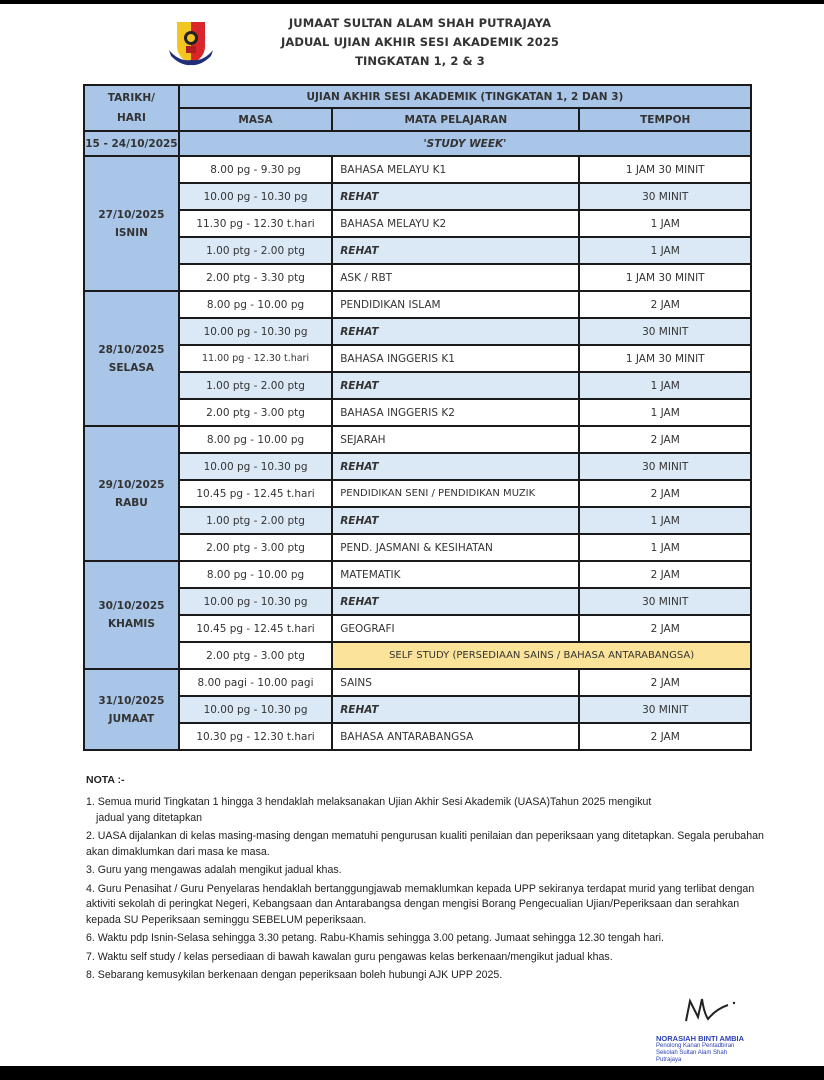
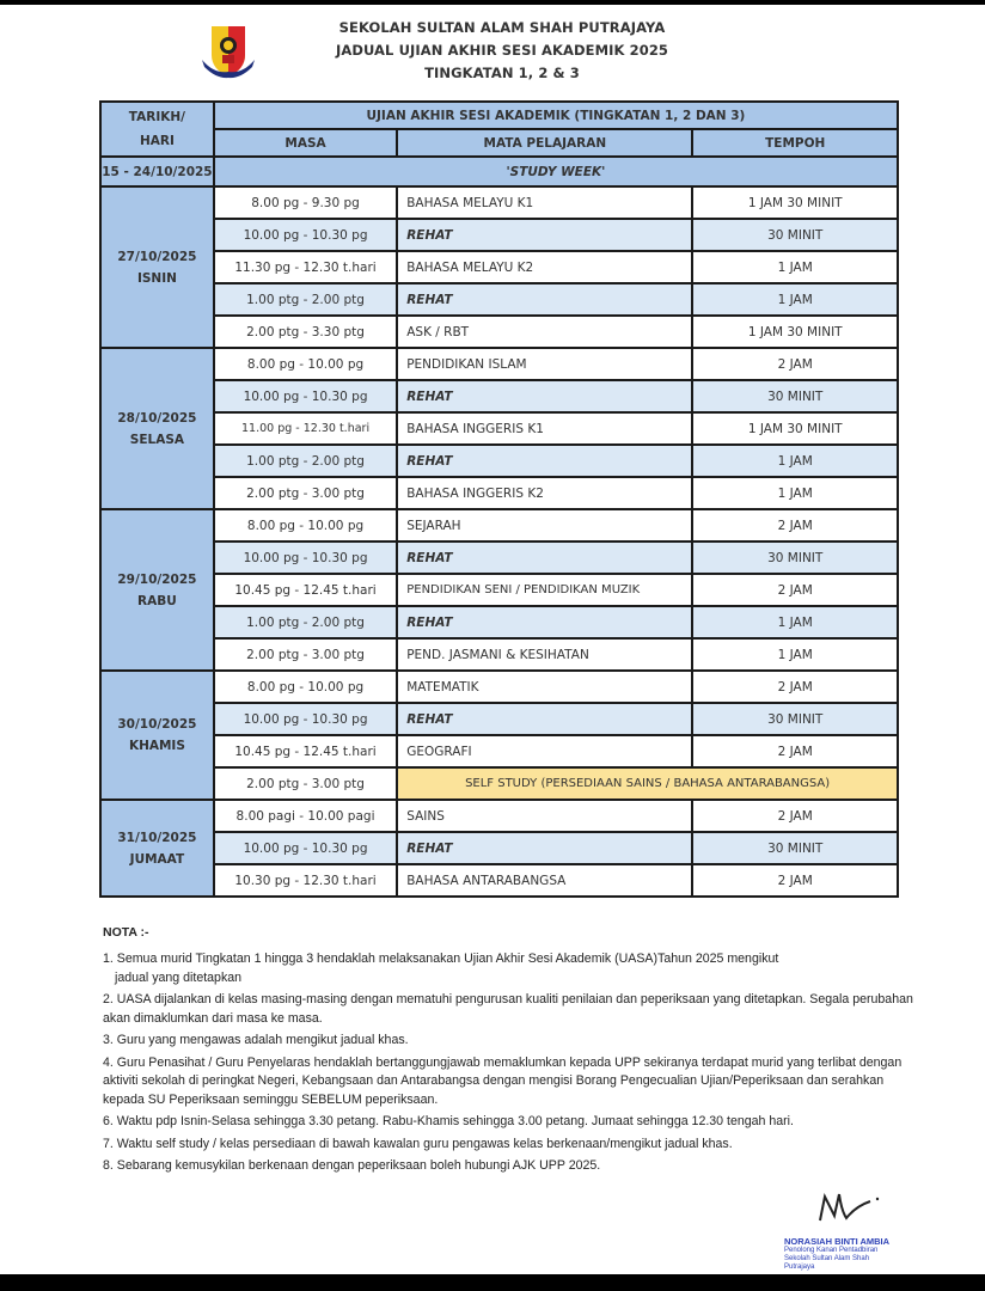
- JUMAAT SULTAN ALAM SHAH PUTRAJAYA
+ SEKOLAH SULTAN ALAM SHAH PUTRAJAYA
  JADUAL UJIAN AKHIR SESI AKADEMIK 2025
  TINGKATAN 1, 2 & 3
  TARIKH/ HARI	UJIAN AKHIR SESI AKADEMIK (TINGKATAN 1, 2 DAN 3)
  MASA	MATA PELAJARAN	TEMPOH
  15 - 24/10/2025	'STUDY WEEK'
  27/10/2025ISNIN	8.00 pg - 9.30 pg	BAHASA MELAYU K1	1 JAM 30 MINIT
  10.00 pg - 10.30 pg	REHAT	30 MINIT
  11.30 pg - 12.30 t.hari	BAHASA MELAYU K2	1 JAM
  1.00 ptg - 2.00 ptg	REHAT	1 JAM
  2.00 ptg - 3.30 ptg	ASK / RBT	1 JAM 30 MINIT
  28/10/2025SELASA	8.00 pg - 10.00 pg	PENDIDIKAN ISLAM	2 JAM
  10.00 pg - 10.30 pg	REHAT	30 MINIT
  11.00 pg - 12.30 t.hari	BAHASA INGGERIS K1	1 JAM 30 MINIT
  1.00 ptg - 2.00 ptg	REHAT	1 JAM
  2.00 ptg - 3.00 ptg	BAHASA INGGERIS K2	1 JAM
  29/10/2025RABU	8.00 pg - 10.00 pg	SEJARAH	2 JAM
  10.00 pg - 10.30 pg	REHAT	30 MINIT
  10.45 pg - 12.45 t.hari	PENDIDIKAN SENI / PENDIDIKAN MUZIK	2 JAM
  1.00 ptg - 2.00 ptg	REHAT	1 JAM
  2.00 ptg - 3.00 ptg	PEND. JASMANI & KESIHATAN	1 JAM
  30/10/2025KHAMIS	8.00 pg - 10.00 pg	MATEMATIK	2 JAM
  10.00 pg - 10.30 pg	REHAT	30 MINIT
  10.45 pg - 12.45 t.hari	GEOGRAFI	2 JAM
  2.00 ptg - 3.00 ptg	SELF STUDY (PERSEDIAAN SAINS / BAHASA ANTARABANGSA)
  31/10/2025JUMAAT	8.00 pagi - 10.00 pagi	SAINS	2 JAM
  10.00 pg - 10.30 pg	REHAT	30 MINIT
  10.30 pg - 12.30 t.hari	BAHASA ANTARABANGSA	2 JAM
  NOTA :-
  1. Semua murid Tingkatan 1 hingga 3 hendaklah melaksanakan Ujian Akhir Sesi Akademik (UASA)Tahun 2025 mengikut
  jadual yang ditetapkan
  2. UASA dijalankan di kelas masing-masing dengan mematuhi pengurusan kualiti penilaian dan peperiksaan yang ditetapkan. Segala perubahan akan dimaklumkan dari masa ke masa.
  3. Guru yang mengawas adalah mengikut jadual khas.
  4. Guru Penasihat / Guru Penyelaras hendaklah bertanggungjawab memaklumkan kepada UPP sekiranya terdapat murid yang terlibat dengan aktiviti sekolah di peringkat Negeri, Kebangsaan dan Antarabangsa dengan mengisi Borang Pengecualian Ujian/Peperiksaan dan serahkan kepada SU Peperiksaan seminggu SEBELUM peperiksaan.
  6. Waktu pdp Isnin-Selasa sehingga 3.30 petang. Rabu-Khamis sehingga 3.00 petang. Jumaat sehingga 12.30 tengah hari.
  7. Waktu self study / kelas persediaan di bawah kawalan guru pengawas kelas berkenaan/mengikut jadual khas.
  8. Sebarang kemusykilan berkenaan dengan peperiksaan boleh hubungi AJK UPP 2025.
  NORASIAH BINTI AMBIA
